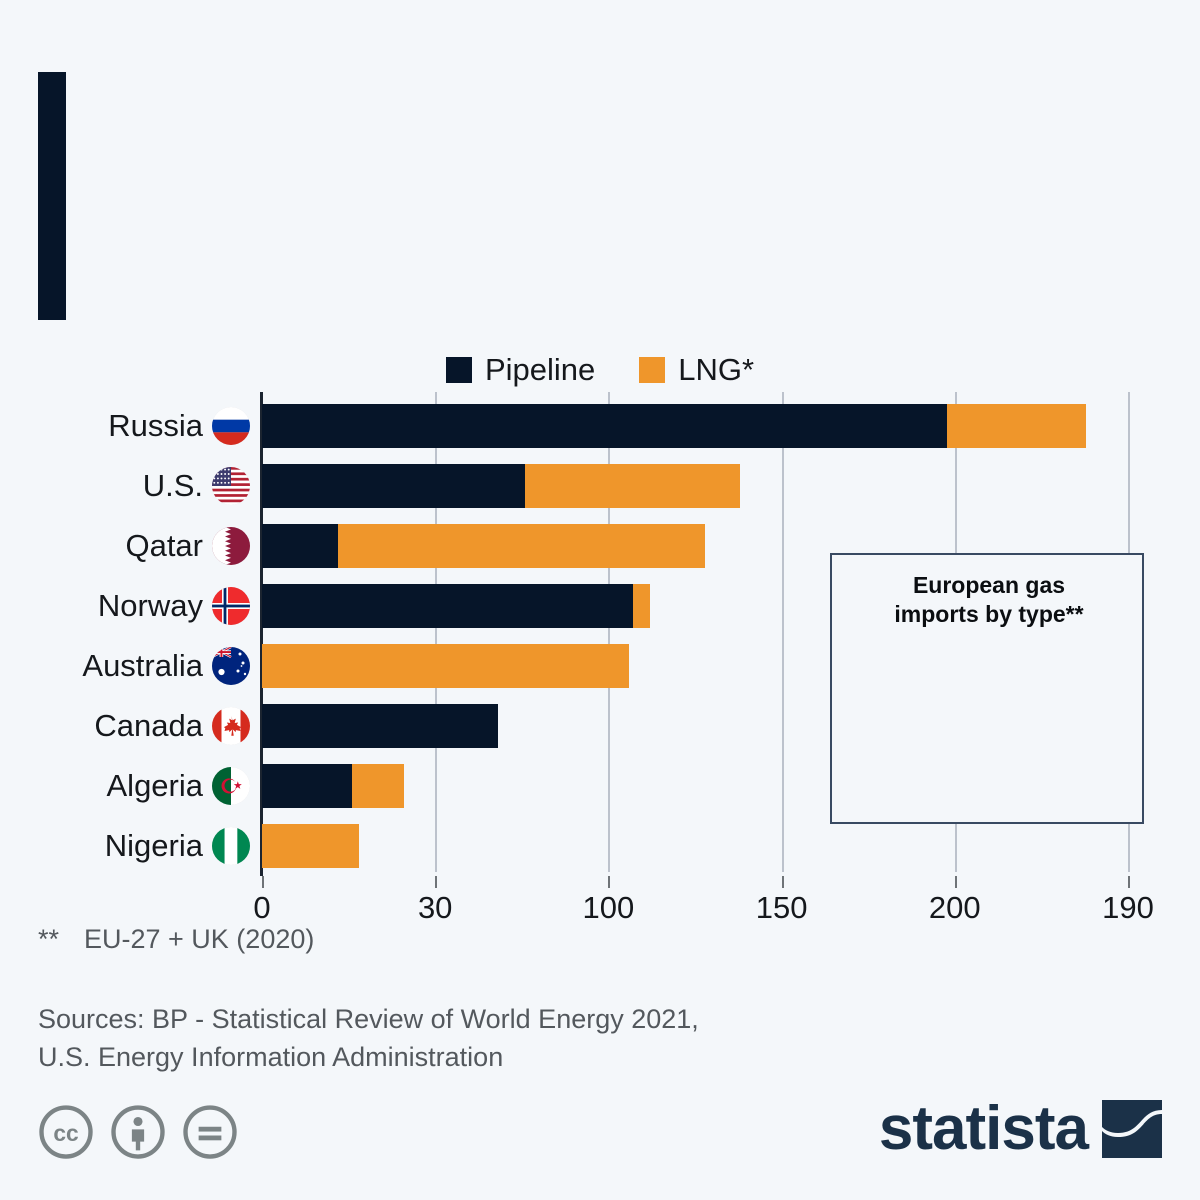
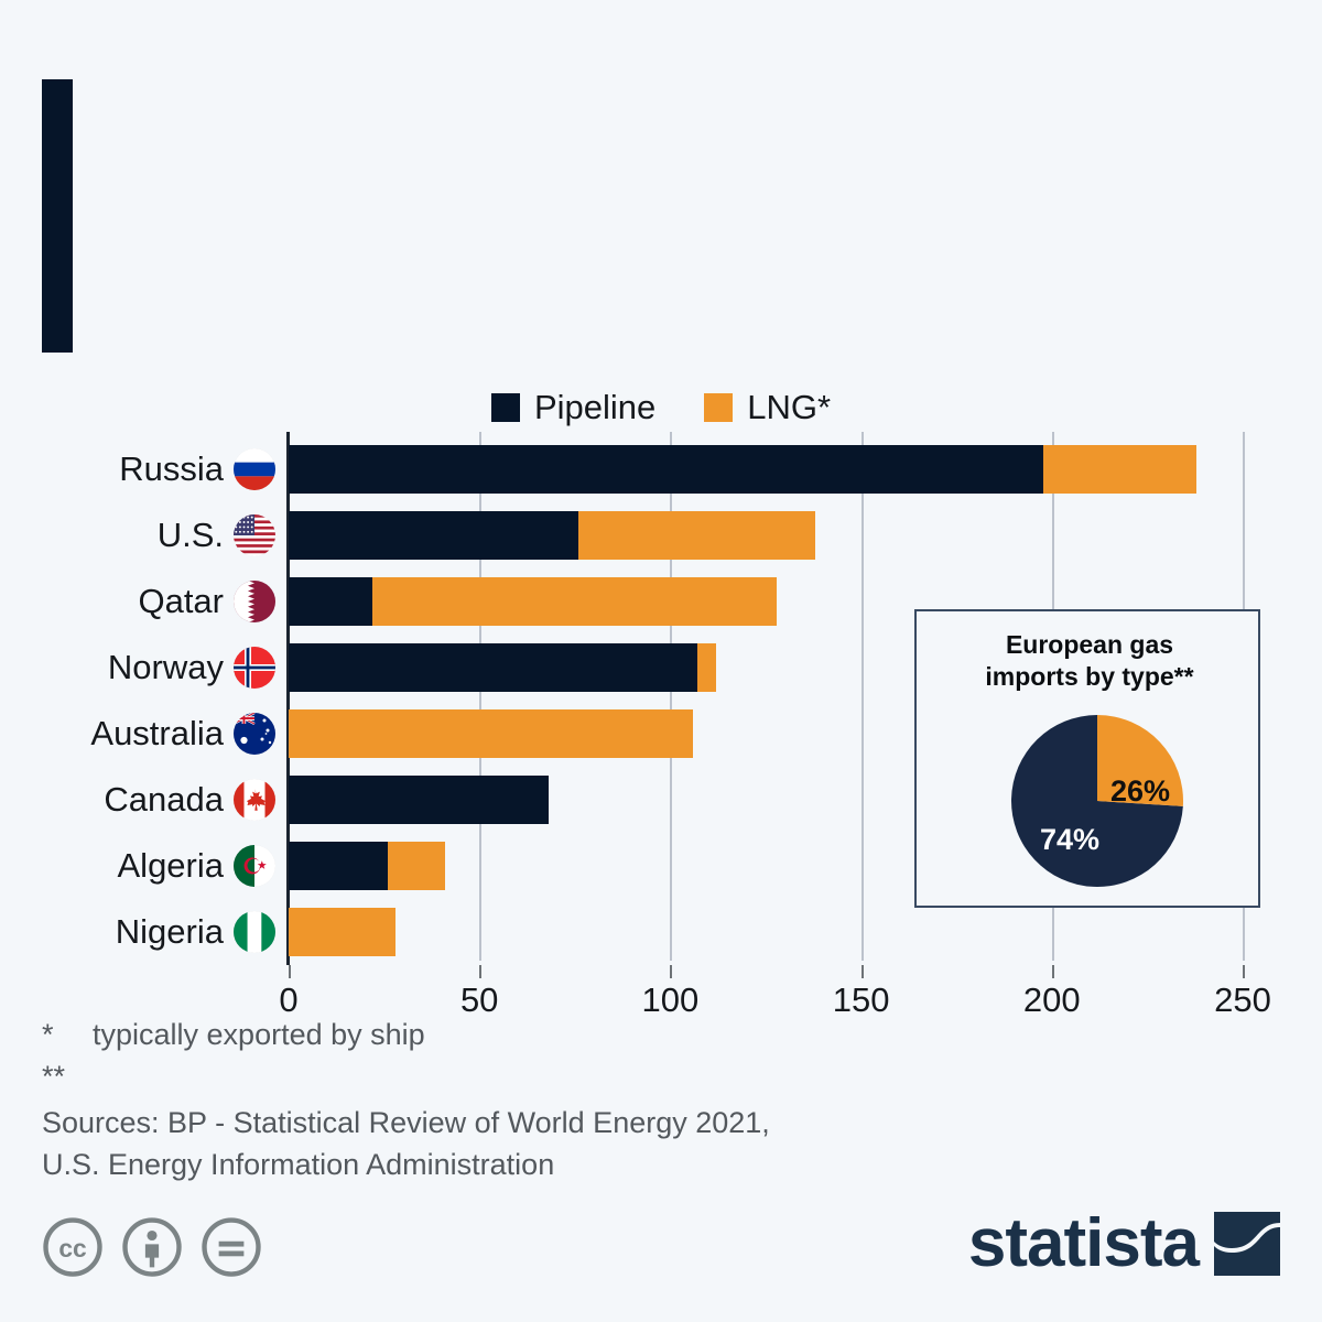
  Pipeline
  LNG*
  0
- 30
+ 50
  100
  150
  200
- 190
+ 250
  European gas
  imports by type**
+ 26%
+ 74%
+ *
+ typically exported by ship
  **
- EU-27 + UK (2020)
  Sources: BP - Statistical Review of World Energy 2021,
  U.S. Energy Information Administration
  cc
  statista
  Russia
  U.S.
  Qatar
  Norway
  Australia
  Canada
  Algeria
  Nigeria
